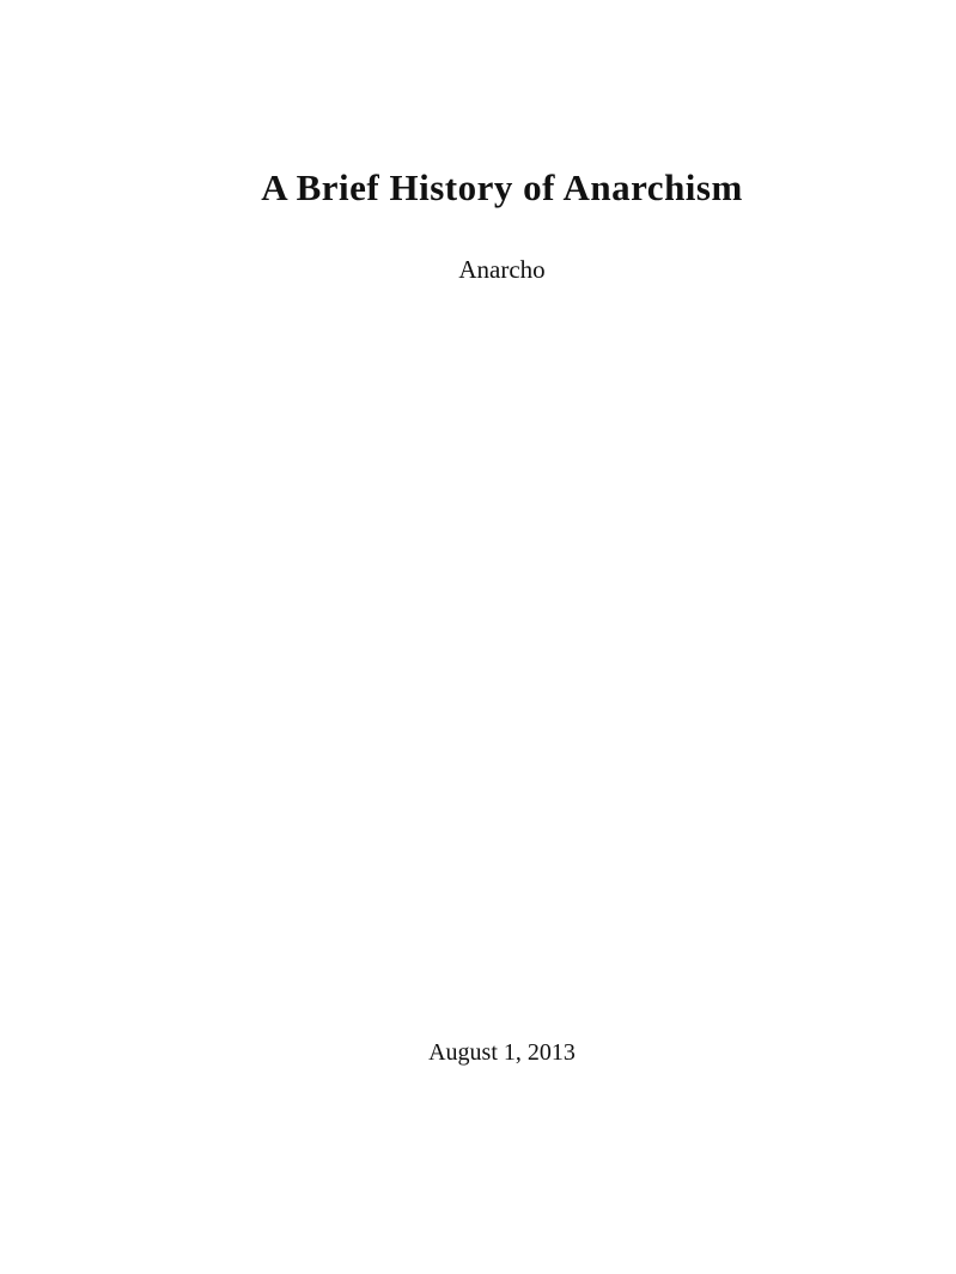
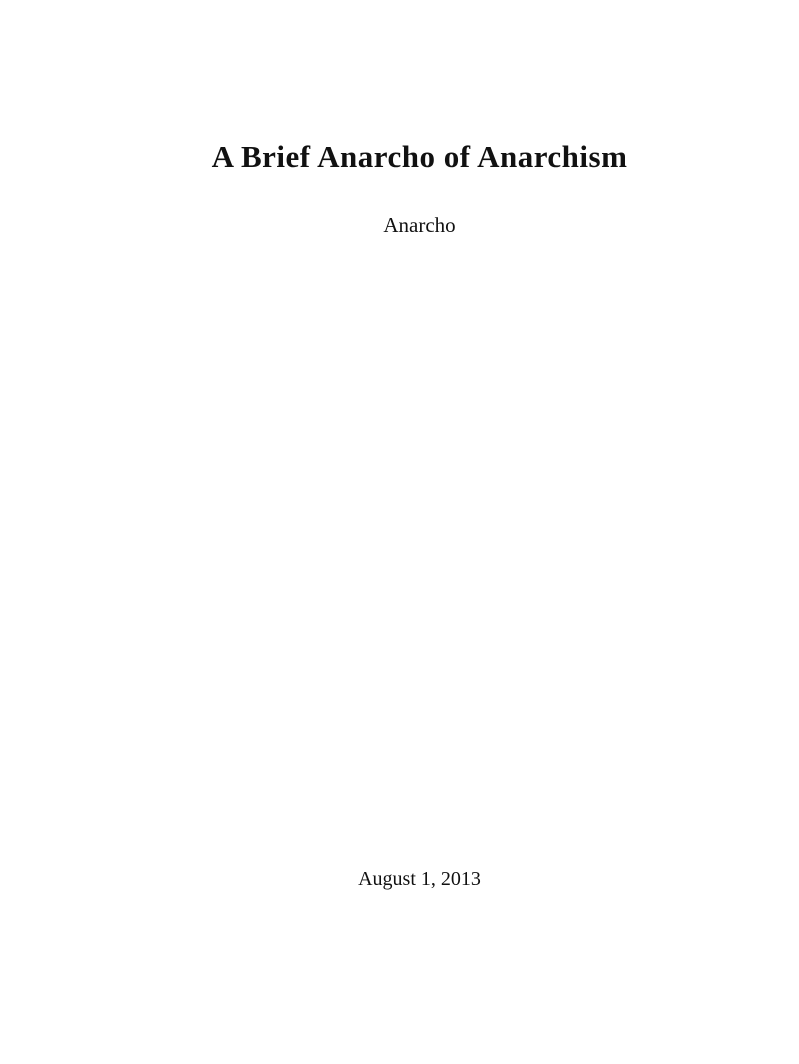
- A Brief History of Anarchism
+ A Brief Anarcho of Anarchism
  Anarcho
  August 1, 2013
